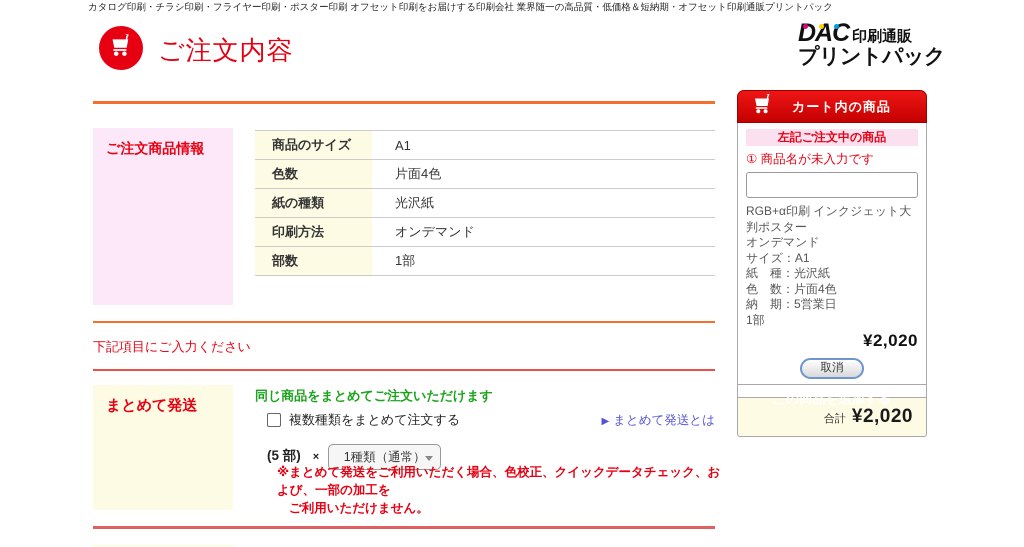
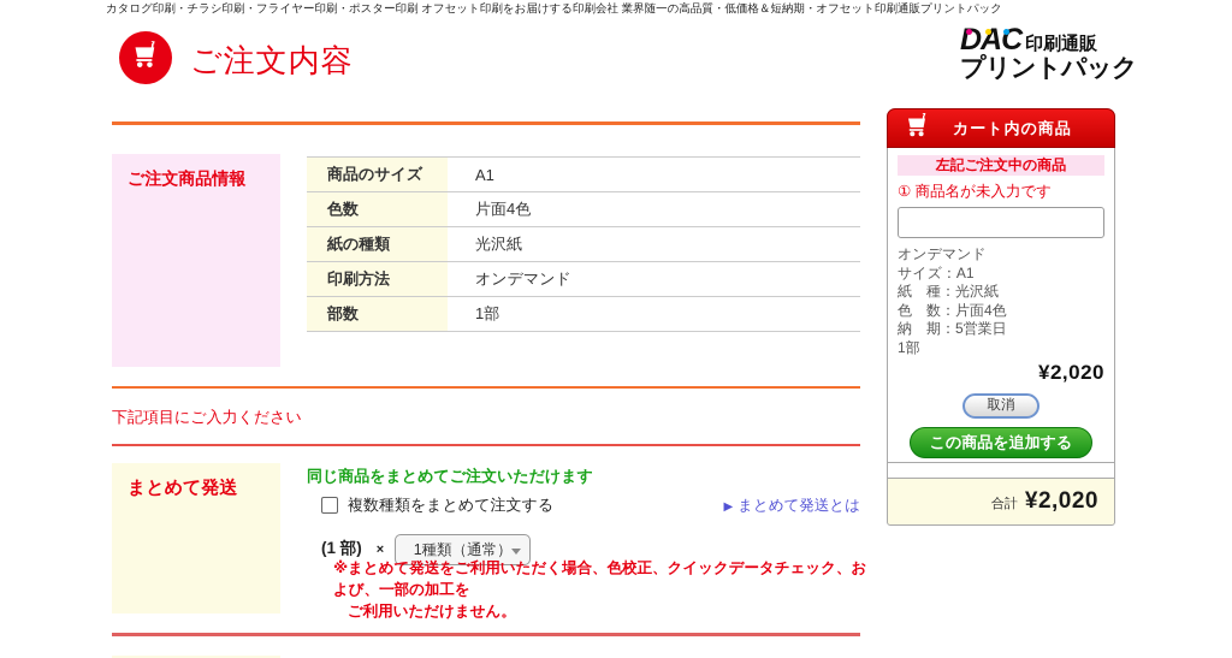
  カタログ印刷・チラシ印刷・フライヤー印刷・ポスター印刷 オフセット印刷をお届けする印刷会社 業界随一の高品質・低価格＆短納期・オフセット印刷通販プリントパック
  ご注文内容
  DAC
  印刷通販
  プリントパック
  ご注文商品情報
  商品のサイズ
  A1
  色数
  片面4色
  紙の種類
  光沢紙
  印刷方法
  オンデマンド
  部数
  1部
  下記項目にご入力ください
  まとめて発送
  同じ商品をまとめてご注文いただけます
  複数種類をまとめて注文する
  ▶ まとめて発送とは
- (5 部)
+ (1 部)
  ×
  1種類（通常）
  ※まとめて発送をご利用いただく場合、色校正、クイックデータチェック、および、一部の加工を
  ご利用いただけません。
  カート内の商品
  左記ご注文中の商品
  ① 商品名が未入力です
- RGB+α印刷 インクジェット大判ポスター
  オンデマンド
  サイズ：A1
  紙 種：光沢紙
  色 数：片面4色
  納 期：5営業日
  1部
  ¥2,020
  取消
  この商品を追加する
  合計
  ¥2,020
